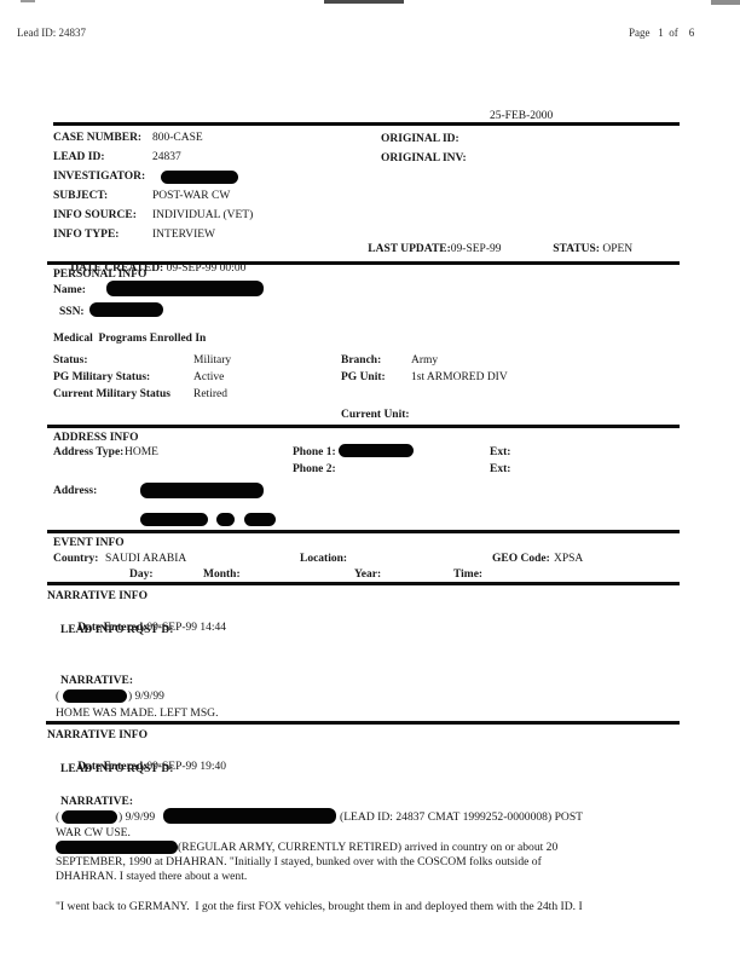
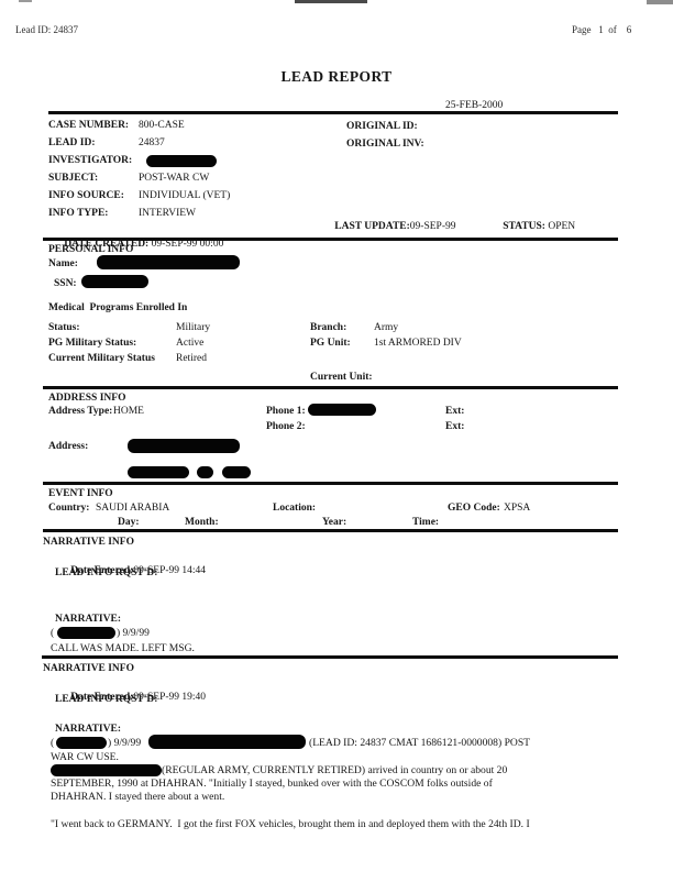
  Lead ID: 24837
  Page 1 of 6
+ LEAD REPORT
  25-FEB-2000
  CASE NUMBER:
  800-CASE
  ORIGINAL ID:
  LEAD ID:
  24837
  ORIGINAL INV:
  INVESTIGATOR:
  SUBJECT:
  POST-WAR CW
  INFO SOURCE:
  INDIVIDUAL (VET)
  INFO TYPE:
  INTERVIEW
  LAST UPDATE:09-SEP-99
  STATUS: OPEN
  DATE CREATED: 09-SEP-99 00:00
  PERSONAL INFO
  Name:
  SSN:
  Medical Programs Enrolled In
  Status:
  Military
  Branch:
  Army
  PG Military Status:
  Active
  PG Unit:
  1st ARMORED DIV
  Current Military Status
  Retired
  Current Unit:
  ADDRESS INFO
  Address Type:
  HOME
  Phone 1:
  Ext:
  Phone 2:
  Ext:
  Address:
  EVENT INFO
  Country:
  SAUDI ARABIA
  Location:
  GEO Code:
  XPSA
  Day:
  Month:
  Year:
  Time:
  NARRATIVE INFO
  Date Entered:09-SEP-99 14:44
  LEAD INFO RQST'D:
  NARRATIVE:
  (
  ) 9/9/99
- HOME WAS MADE. LEFT MSG.
+ CALL WAS MADE. LEFT MSG.
  NARRATIVE INFO
  Date Entered:09-SEP-99 19:40
  LEAD INFO RQST'D:
  NARRATIVE:
  (
  ) 9/9/99
- (LEAD ID: 24837 CMAT 1999252-0000008) POST
+ (LEAD ID: 24837 CMAT 1686121-0000008) POST
  WAR CW USE.
  (REGULAR ARMY, CURRENTLY RETIRED) arrived in country on or about 20
  SEPTEMBER, 1990 at DHAHRAN. "Initially I stayed, bunked over with the COSCOM folks outside of
  DHAHRAN. I stayed there about a went.
  "I went back to GERMANY. I got the first FOX vehicles, brought them in and deployed them with the 24th ID. I
